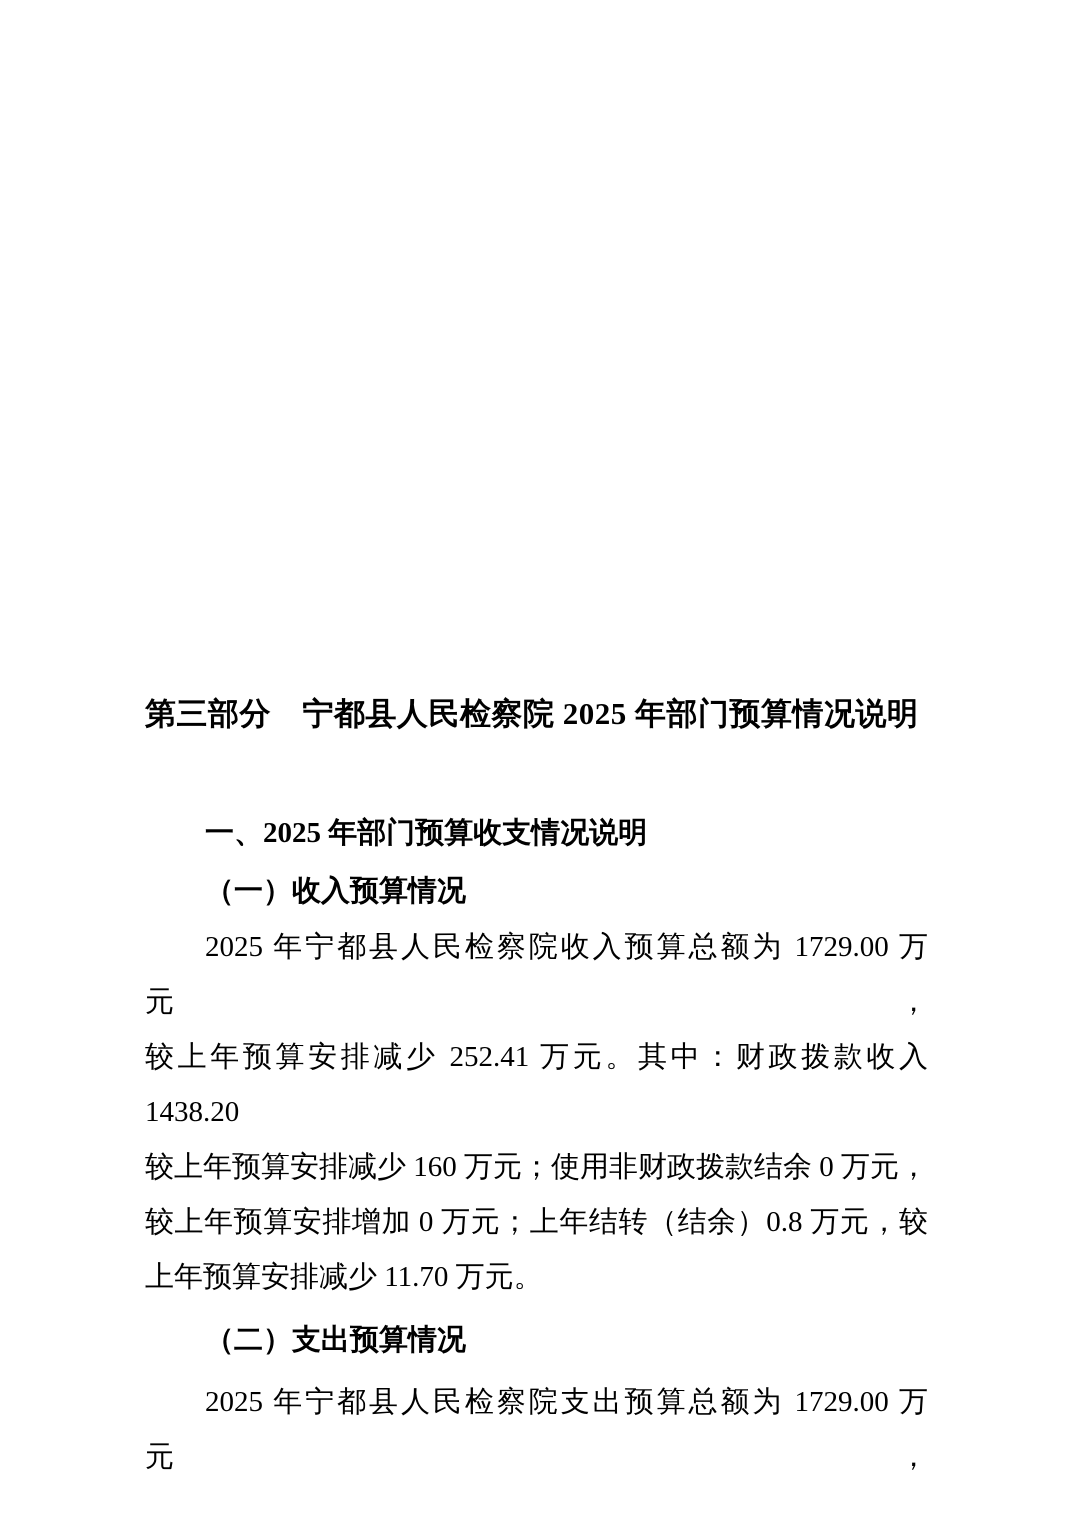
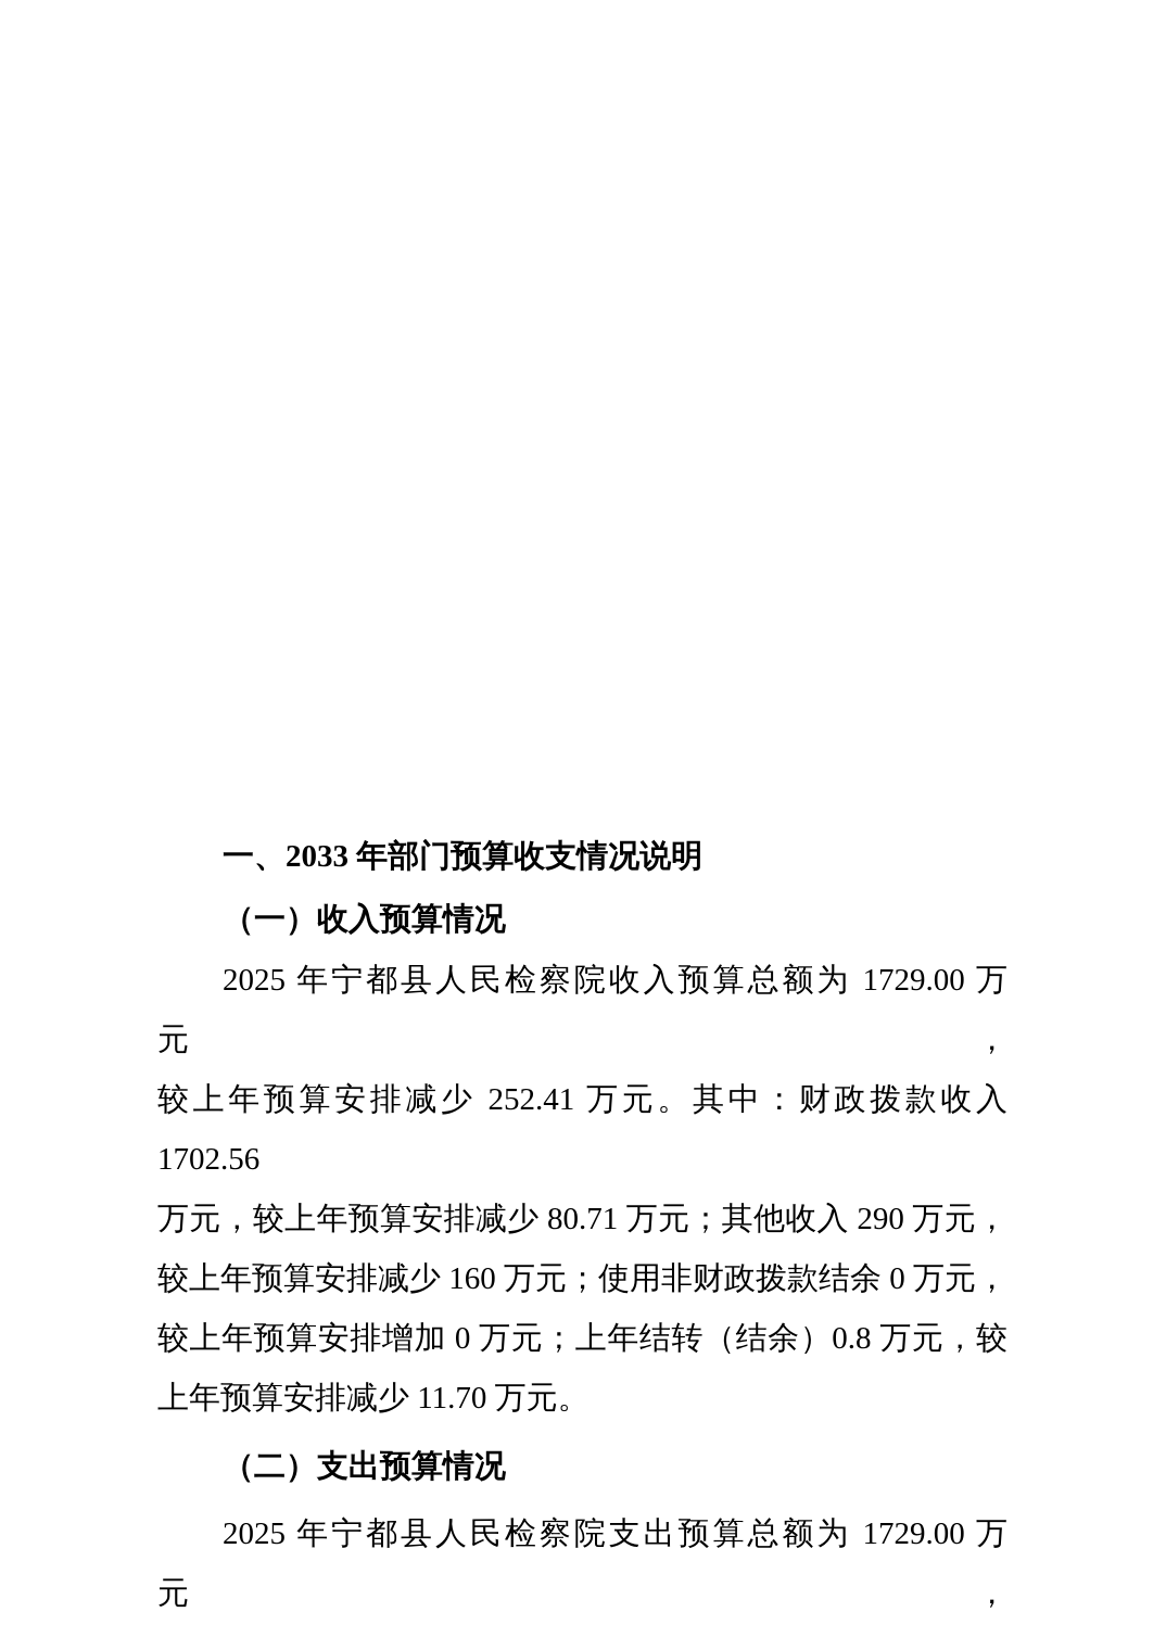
- 第三部分 宁都县人民检察院 2025 年部门预算情况说明
- 一、2025 年部门预算收支情况说明
+ 一、2033 年部门预算收支情况说明
  （一）收入预算情况
  2025 年宁都县人民检察院收入预算总额为 1729.00 万元，
- 较上年预算安排减少 252.41 万元。其中：财政拨款收入 1438.20
+ 较上年预算安排减少 252.41 万元。其中：财政拨款收入 1702.56
+ 万元，较上年预算安排减少 80.71 万元；其他收入 290 万元，
  较上年预算安排减少 160 万元；使用非财政拨款结余 0 万元，
  较上年预算安排增加 0 万元；上年结转（结余）0.8 万元，较
  上年预算安排减少 11.70 万元。
  （二）支出预算情况
  2025 年宁都县人民检察院支出预算总额为 1729.00 万元，
